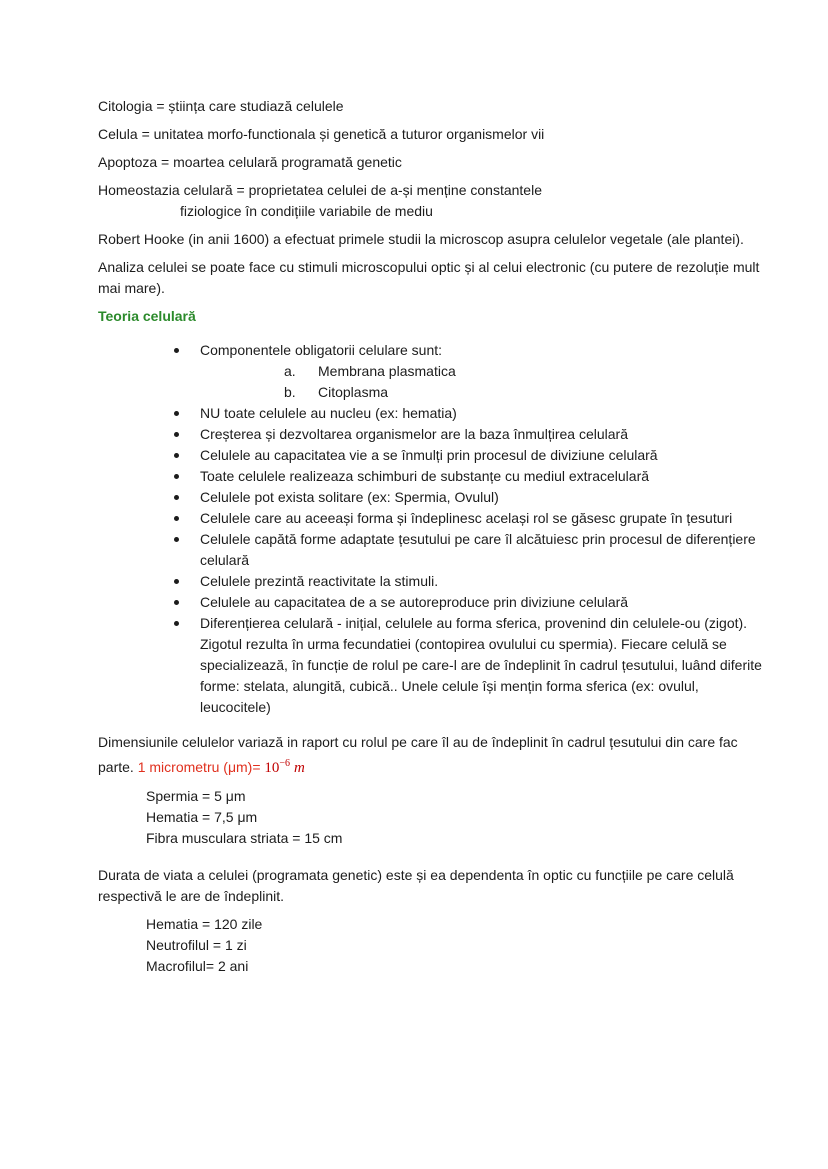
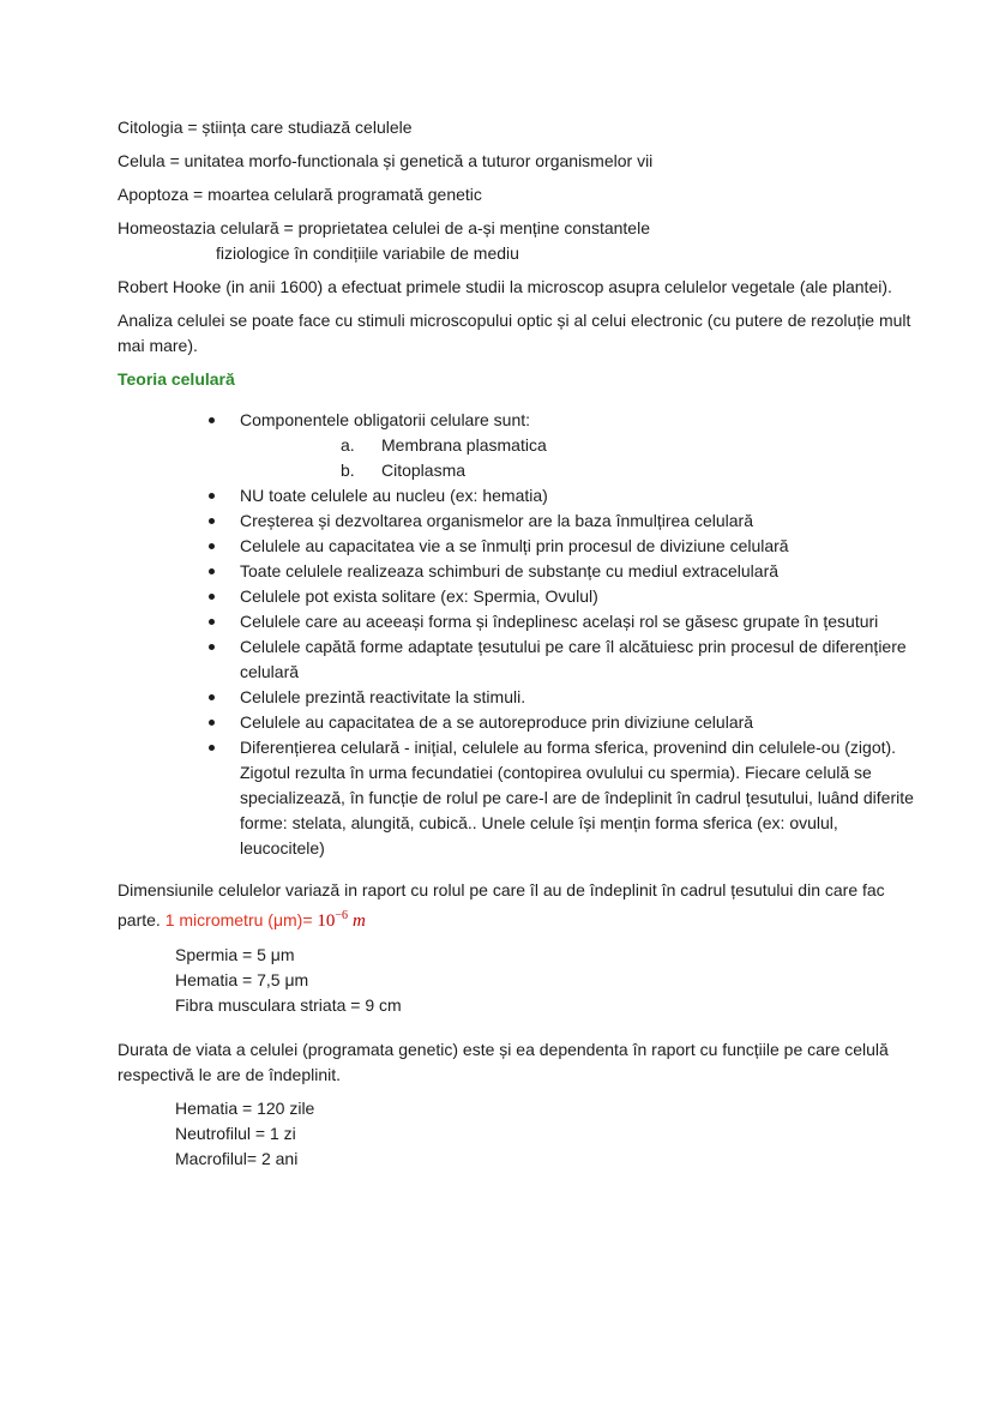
  Citologia = știința care studiază celulele
  Celula = unitatea morfo-functionala și genetică a tuturor organismelor vii
  Apoptoza = moartea celulară programată genetic
  Homeostazia celulară = proprietatea celulei de a-și menține constantele
  fiziologice în condițiile variabile de mediu
  Robert Hooke (in anii 1600) a efectuat primele studii la microscop asupra celulelor vegetale (ale plantei).
  Analiza celulei se poate face cu stimuli microscopului optic și al celui electronic (cu putere de rezoluție mult mai mare).
  Teoria celulară
  Componentele obligatorii celulare sunt:
  a. Membrana plasmatica
  b. Citoplasma
  NU toate celulele au nucleu (ex: hematia)
  Creșterea și dezvoltarea organismelor are la baza înmulțirea celulară
  Celulele au capacitatea vie a se înmulți prin procesul de diviziune celulară
  Toate celulele realizeaza schimburi de substanțe cu mediul extracelulară
  Celulele pot exista solitare (ex: Spermia, Ovulul)
  Celulele care au aceeași forma și îndeplinesc același rol se găsesc grupate în țesuturi
  Celulele capătă forme adaptate țesutului pe care îl alcătuiesc prin procesul de diferențiere celulară
  Celulele prezintă reactivitate la stimuli.
  Celulele au capacitatea de a se autoreproduce prin diviziune celulară
  Diferențierea celulară - inițial, celulele au forma sferica, provenind din celulele-ou (zigot). Zigotul rezulta în urma fecundatiei (contopirea ovulului cu spermia). Fiecare celulă se specializează, în funcție de rolul pe care-l are de îndeplinit în cadrul țesutului, luând diferite forme: stelata, alungită, cubică.. Unele celule își mențin forma sferica (ex: ovulul, leucocitele)
  Dimensiunile celulelor variază in raport cu rolul pe care îl au de îndeplinit în cadrul țesutului din care fac parte. 1 micrometru (μm)= 10−6 m
  Spermia = 5 μm
  Hematia = 7,5 μm
- Fibra musculara striata = 15 cm
+ Fibra musculara striata = 9 cm
- Durata de viata a celulei (programata genetic) este și ea dependenta în optic cu funcțiile pe care celulă respectivă le are de îndeplinit.
+ Durata de viata a celulei (programata genetic) este și ea dependenta în raport cu funcțiile pe care celulă respectivă le are de îndeplinit.
  Hematia = 120 zile
  Neutrofilul = 1 zi
  Macrofilul= 2 ani
